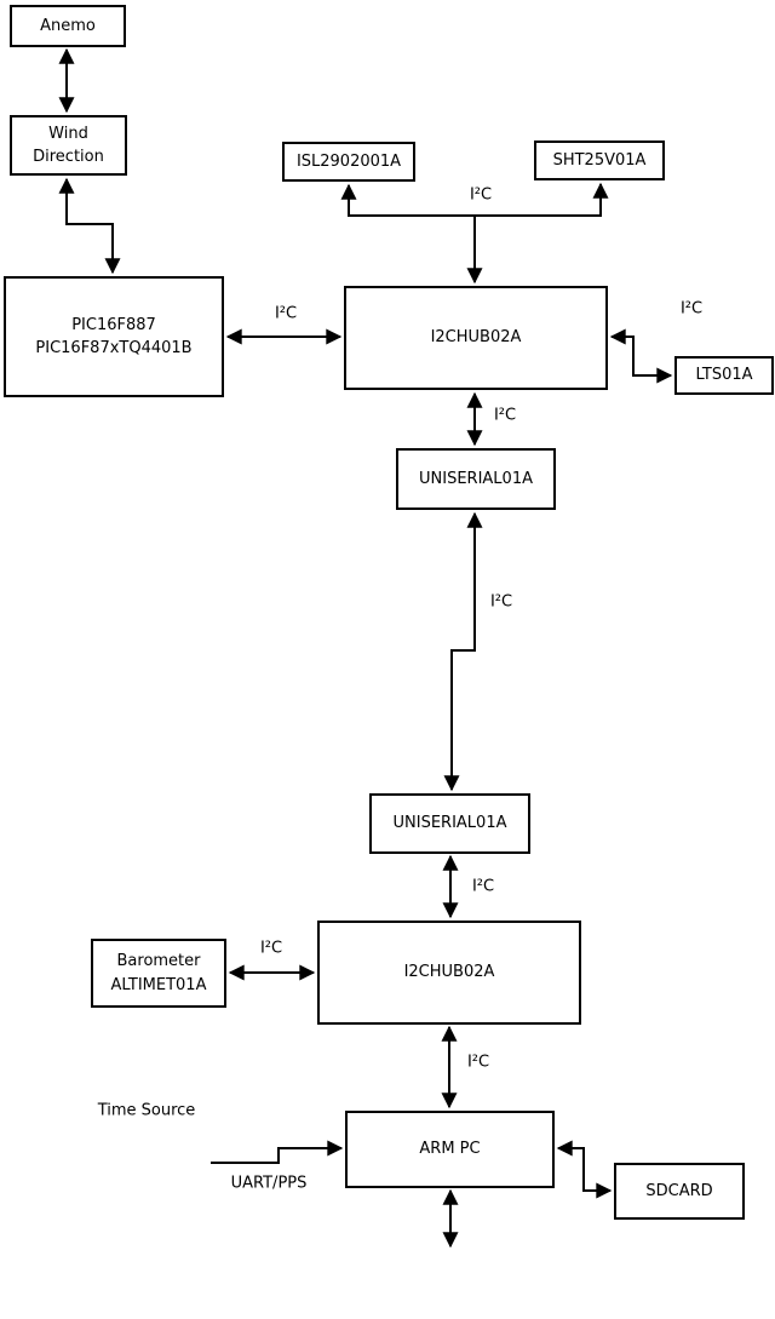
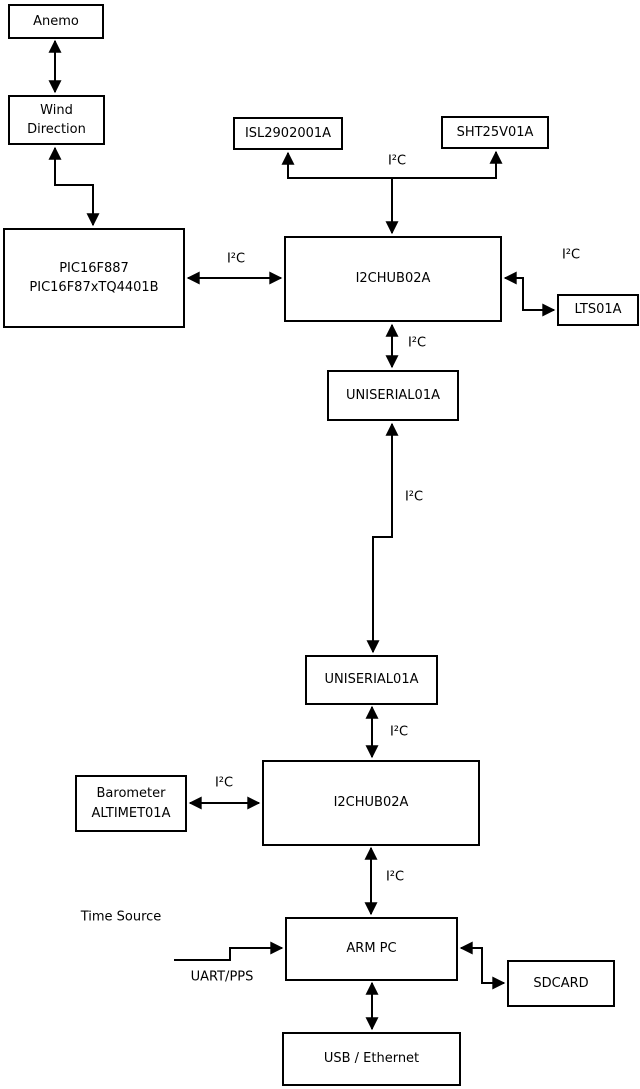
  Anemo
  Wind
  Direction
  PIC16F887
  PIC16F87xTQ4401B
  ISL2902001A
  SHT25V01A
  I2CHUB02A
  LTS01A
  UNISERIAL01A
  UNISERIAL01A
  I2CHUB02A
  Barometer
  ALTIMET01A
  ARM PC
  SDCARD
+ USB / Ethernet
  I²C
  I²C
  I²C
  I²C
  I²C
  I²C
  I²C
  I²C
  Time Source
  UART/PPS
